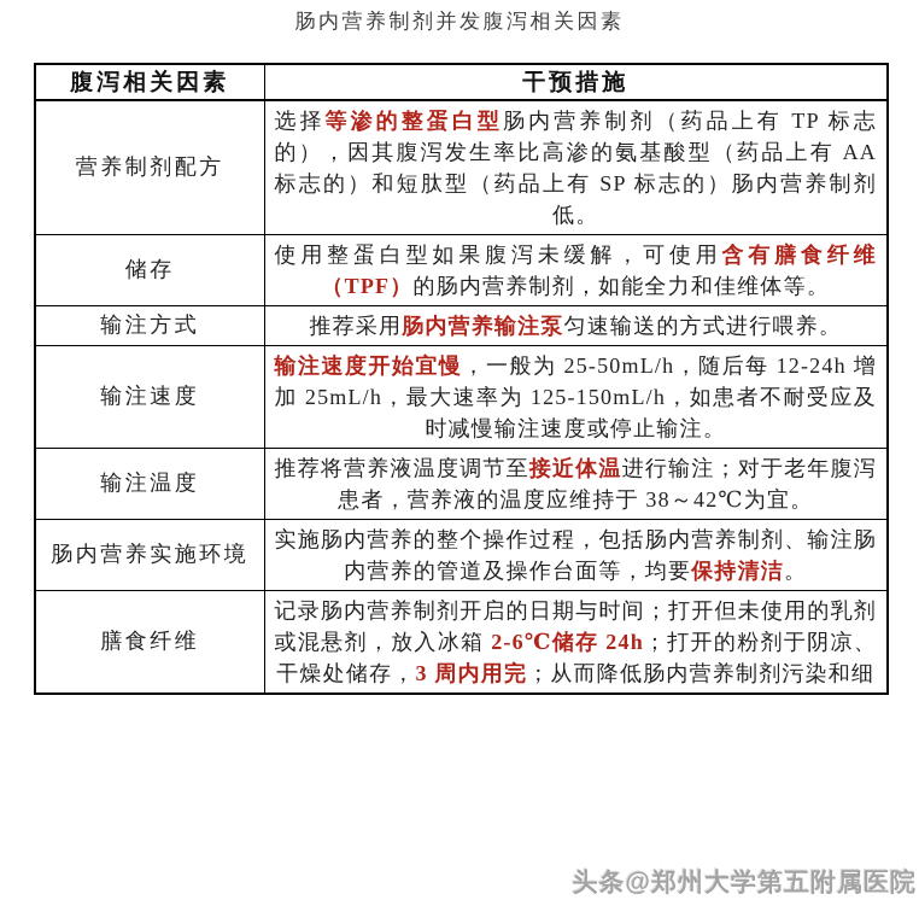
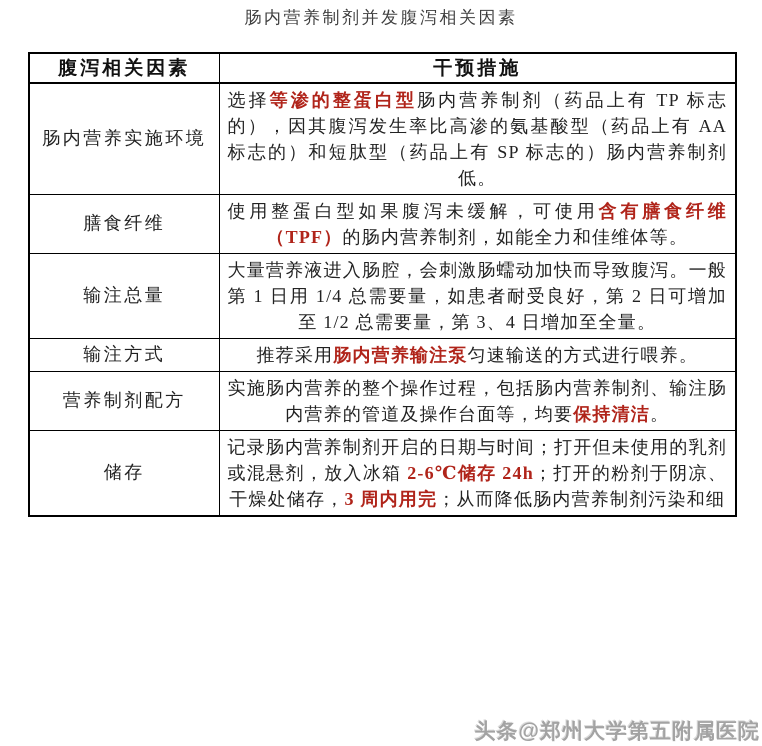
  肠内营养制剂并发腹泻相关因素
  腹泻相关因素	干预措施
- 营养制剂配方	选择等渗的整蛋白型肠内营养制剂（药品上有 TP 标志的），因其腹泻发生率比高渗的氨基酸型（药品上有 AA 标志的）和短肽型（药品上有 SP 标志的）肠内营养制剂低。
+ 肠内营养实施环境	选择等渗的整蛋白型肠内营养制剂（药品上有 TP 标志的），因其腹泻发生率比高渗的氨基酸型（药品上有 AA 标志的）和短肽型（药品上有 SP 标志的）肠内营养制剂低。
- 储存	使用整蛋白型如果腹泻未缓解，可使用含有膳食纤维（TPF）的肠内营养制剂，如能全力和佳维体等。
+ 膳食纤维	使用整蛋白型如果腹泻未缓解，可使用含有膳食纤维（TPF）的肠内营养制剂，如能全力和佳维体等。
+ 输注总量	大量营养液进入肠腔，会刺激肠蠕动加快而导致腹泻。一般第 1 日用 1/4 总需要量，如患者耐受良好，第 2 日可增加至 1/2 总需要量，第 3、4 日增加至全量。
  输注方式	推荐采用肠内营养输注泵匀速输送的方式进行喂养。
- 输注速度	输注速度开始宜慢，一般为 25-50mL/h，随后每 12-24h 增加 25mL/h，最大速率为 125-150mL/h，如患者不耐受应及时减慢输注速度或停止输注。
- 输注温度	推荐将营养液温度调节至接近体温进行输注；对于老年腹泻患者，营养液的温度应维持于 38～42℃为宜。
- 肠内营养实施环境	实施肠内营养的整个操作过程，包括肠内营养制剂、输注肠内营养的管道及操作台面等，均要保持清洁。
+ 营养制剂配方	实施肠内营养的整个操作过程，包括肠内营养制剂、输注肠内营养的管道及操作台面等，均要保持清洁。
- 膳食纤维	记录肠内营养制剂开启的日期与时间；打开但未使用的乳剂或混悬剂，放入冰箱 2-6℃储存 24h；打开的粉剂于阴凉、干燥处储存，3 周内用完；从而降低肠内营养制剂污染和细
+ 储存	记录肠内营养制剂开启的日期与时间；打开但未使用的乳剂或混悬剂，放入冰箱 2-6℃储存 24h；打开的粉剂于阴凉、干燥处储存，3 周内用完；从而降低肠内营养制剂污染和细
  头条@郑州大学第五附属医院
